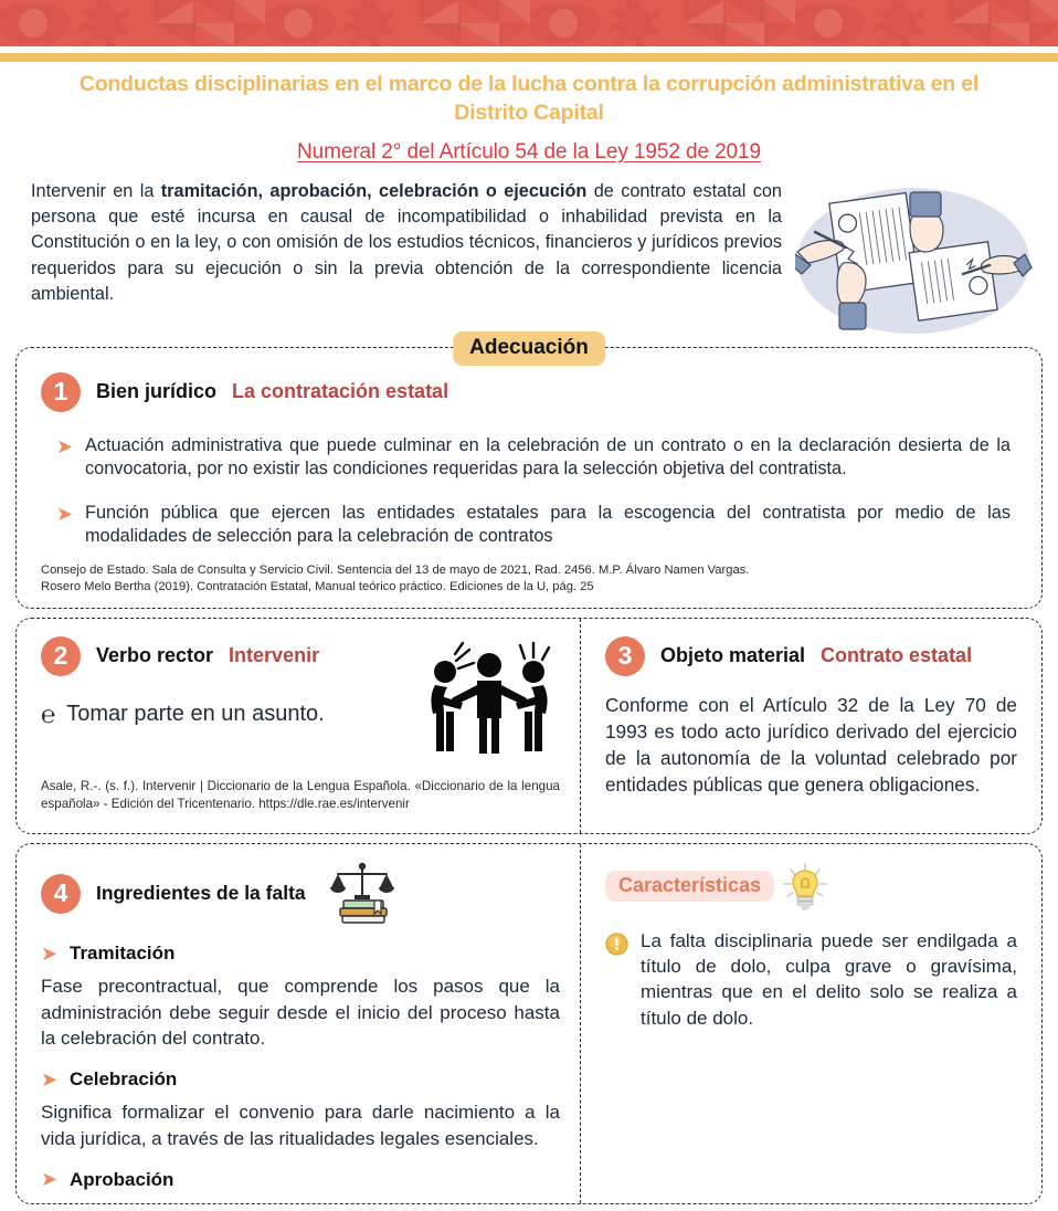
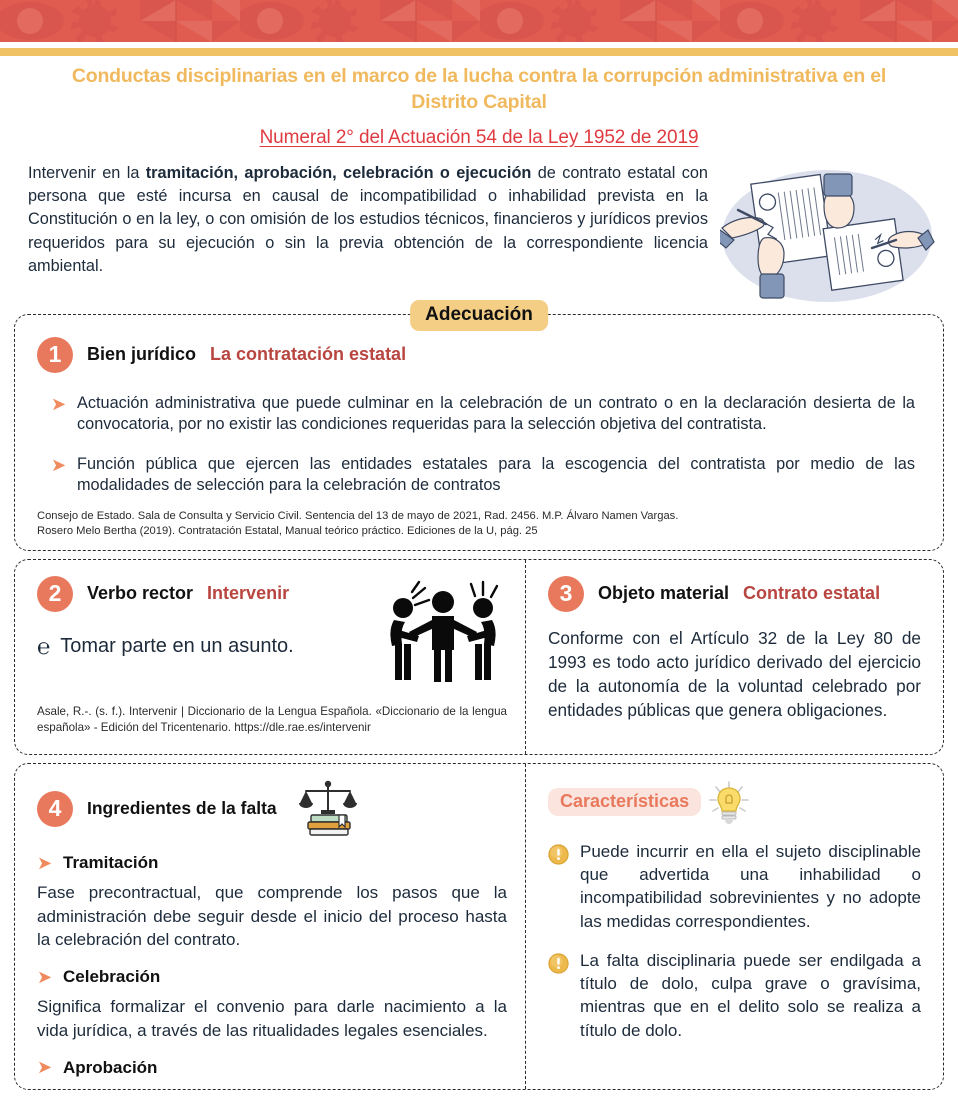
  Conductas disciplinarias en el marco de la lucha contra la corrupción administrativa en el Distrito Capital
- Numeral 2° del Artículo 54 de la Ley 1952 de 2019
+ Numeral 2° del Actuación 54 de la Ley 1952 de 2019
  Intervenir en la tramitación, aprobación, celebración o ejecución de contrato estatal con persona que esté incursa en causal de incompatibilidad o inhabilidad prevista en la Constitución o en la ley, o con omisión de los estudios técnicos, financieros y jurídicos previos requeridos para su ejecución o sin la previa obtención de la correspondiente licencia ambiental.
  Adecuación
  1
  Bien jurídico
  La contratación estatal
  ➤
  Actuación administrativa que puede culminar en la celebración de un contrato o en la declaración desierta de la convocatoria, por no existir las condiciones requeridas para la selección objetiva del contratista.
  ➤
  Función pública que ejercen las entidades estatales para la escogencia del contratista por medio de las modalidades de selección para la celebración de contratos
  Consejo de Estado. Sala de Consulta y Servicio Civil. Sentencia del 13 de mayo de 2021, Rad. 2456. M.P. Álvaro Namen Vargas.
  Rosero Melo Bertha (2019). Contratación Estatal, Manual teórico práctico. Ediciones de la U, pág. 25
  2
  Verbo rector
  Intervenir
  ℮
  Tomar parte en un asunto.
  Asale, R.-. (s. f.). Intervenir | Diccionario de la Lengua Española. «Diccionario de la lengua española» - Edición del Tricentenario. https://dle.rae.es/intervenir
  3
  Objeto material
  Contrato estatal
- Conforme con el Artículo 32 de la Ley 70 de 1993 es todo acto jurídico derivado del ejercicio de la autonomía de la voluntad celebrado por entidades públicas que genera obligaciones.
+ Conforme con el Artículo 32 de la Ley 80 de 1993 es todo acto jurídico derivado del ejercicio de la autonomía de la voluntad celebrado por entidades públicas que genera obligaciones.
  4
  Ingredientes de la falta
  ➤
  Tramitación
  Fase precontractual, que comprende los pasos que la administración debe seguir desde el inicio del proceso hasta la celebración del contrato.
  ➤
  Celebración
  Significa formalizar el convenio para darle nacimiento a la vida jurídica, a través de las ritualidades legales esenciales.
  ➤
  Aprobación
  Características
+ Puede incurrir en ella el sujeto disciplinable que advertida una inhabilidad o incompatibilidad sobrevinientes y no adopte las medidas correspondientes.
  La falta disciplinaria puede ser endilgada a título de dolo, culpa grave o gravísima, mientras que en el delito solo se realiza a título de dolo.
